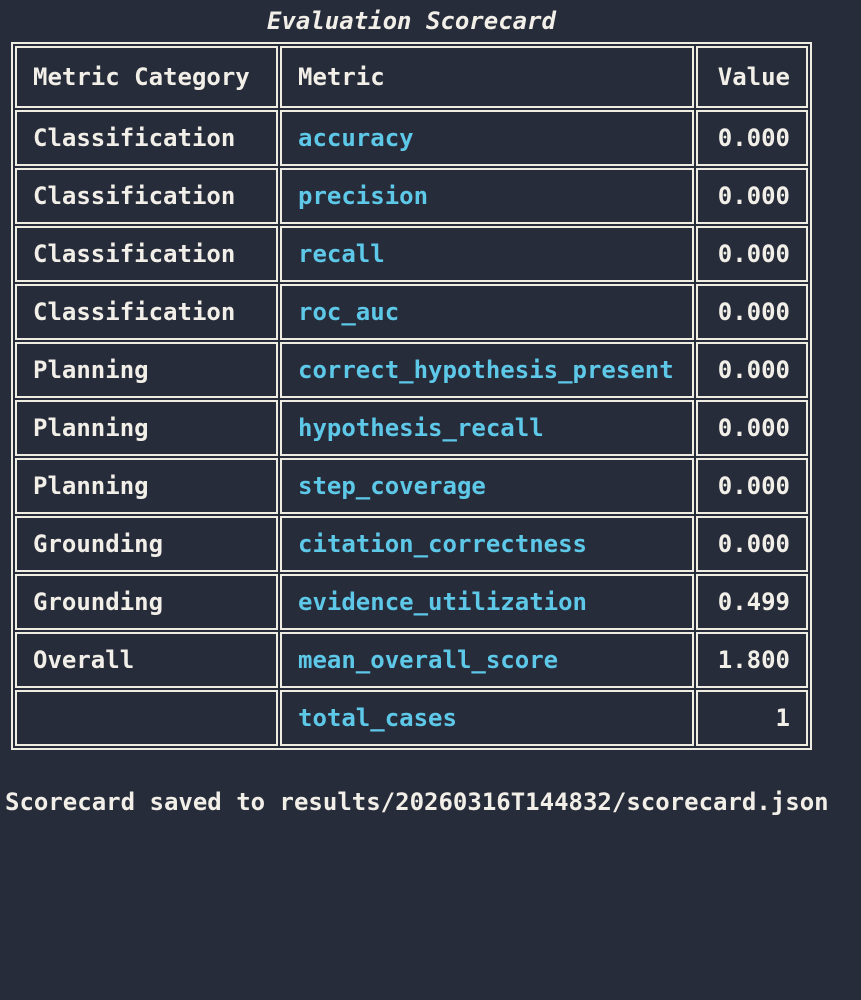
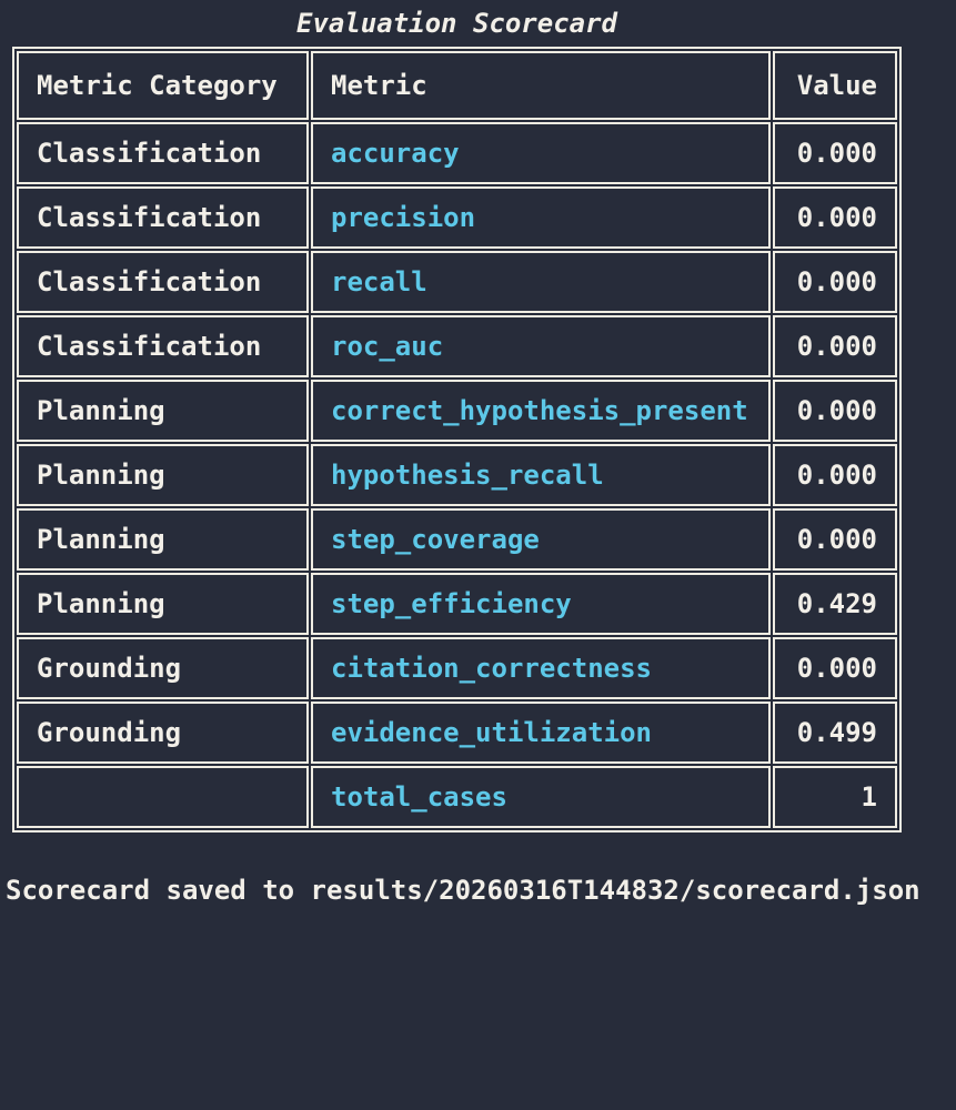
  Evaluation Scorecard
  Metric Category	Metric	Value
  Classification	accuracy	0.000
  Classification	precision	0.000
  Classification	recall	0.000
  Classification	roc_auc	0.000
  Planning	correct_hypothesis_present	0.000
  Planning	hypothesis_recall	0.000
  Planning	step_coverage	0.000
+ Planning	step_efficiency	0.429
  Grounding	citation_correctness	0.000
  Grounding	evidence_utilization	0.499
- Overall	mean_overall_score	1.800
  	total_cases	1
  Scorecard saved to results/20260316T144832/scorecard.json
